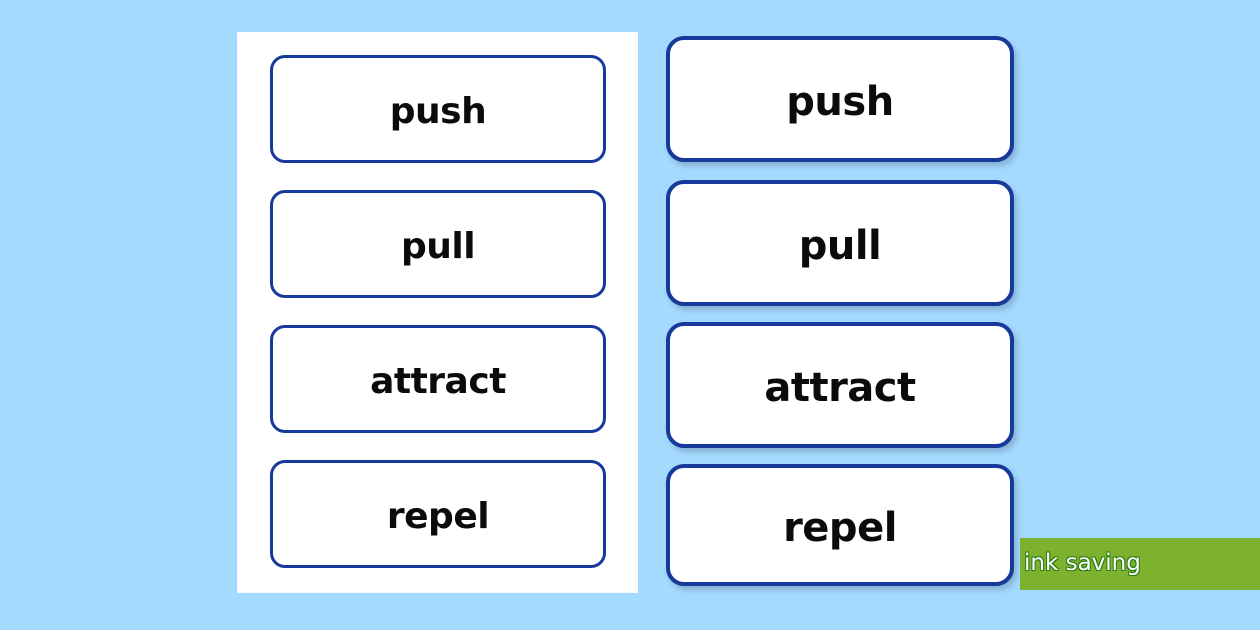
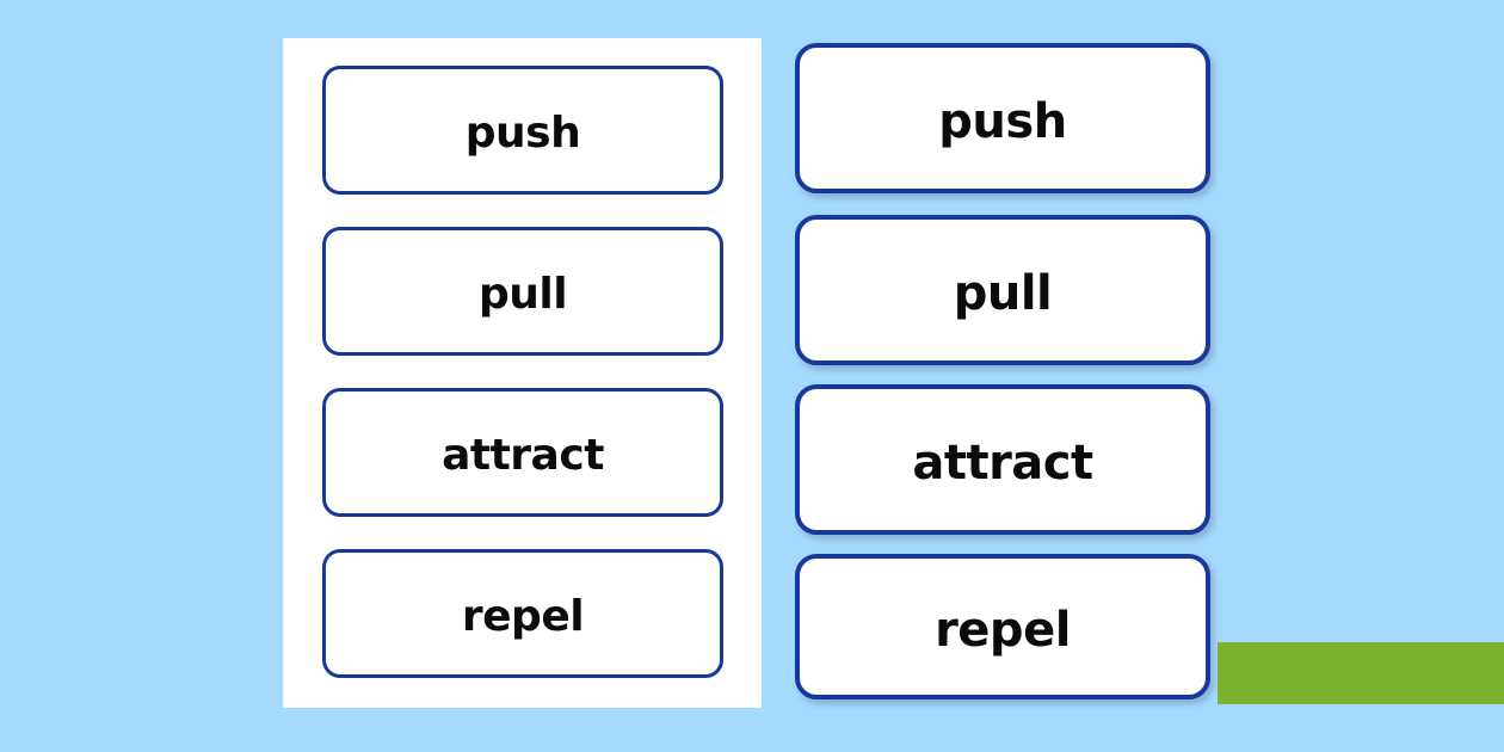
  push
  pull
  attract
  repel
  push
  pull
  attract
  repel
- ink saving
